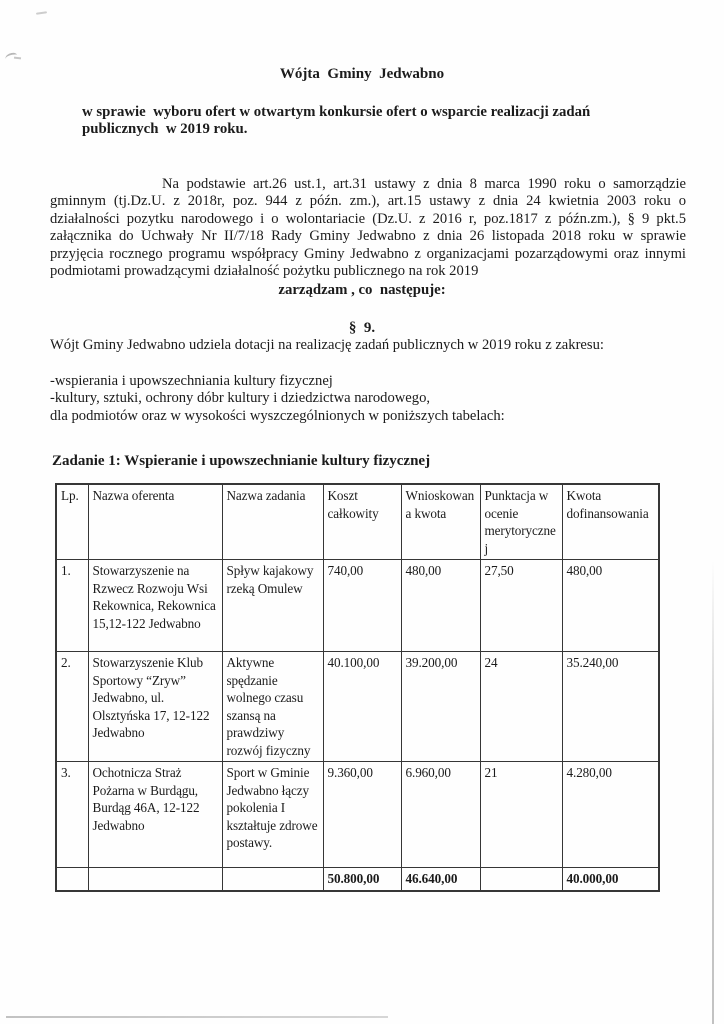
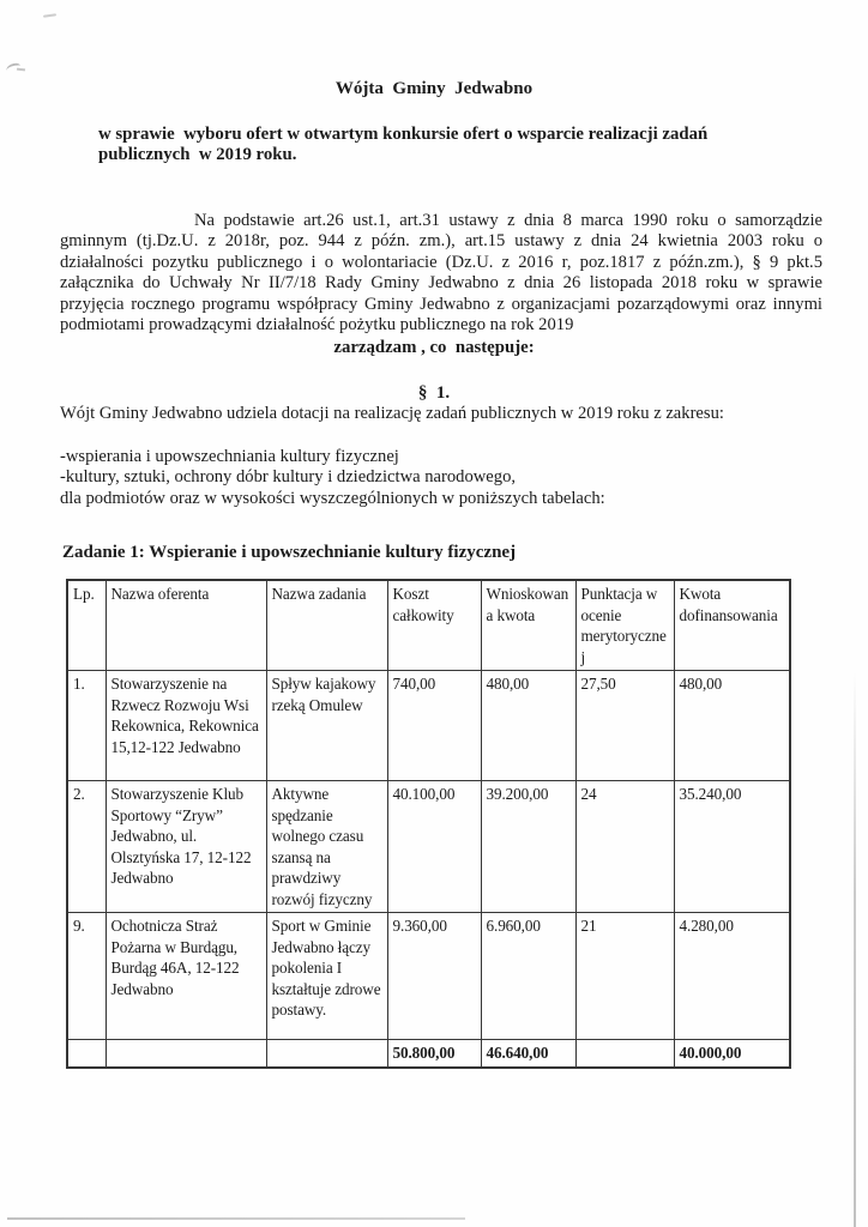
  Wójta Gminy Jedwabno
  w sprawie wyboru ofert w otwartym konkursie ofert o wsparcie realizacji zadań publicznych w 2019 roku.
- Na podstawie art.26 ust.1, art.31 ustawy z dnia 8 marca 1990 roku o samorządzie gminnym (tj.Dz.U. z 2018r, poz. 944 z późn. zm.), art.15 ustawy z dnia 24 kwietnia 2003 roku o działalności pozytku narodowego i o wolontariacie (Dz.U. z 2016 r, poz.1817 z późn.zm.), § 9 pkt.5 załącznika do Uchwały Nr II/7/18 Rady Gminy Jedwabno z dnia 26 listopada 2018 roku w sprawie przyjęcia rocznego programu współpracy Gminy Jedwabno z organizacjami pozarządowymi oraz innymi podmiotami prowadzącymi działalność pożytku publicznego na rok 2019
+ Na podstawie art.26 ust.1, art.31 ustawy z dnia 8 marca 1990 roku o samorządzie gminnym (tj.Dz.U. z 2018r, poz. 944 z późn. zm.), art.15 ustawy z dnia 24 kwietnia 2003 roku o działalności pozytku publicznego i o wolontariacie (Dz.U. z 2016 r, poz.1817 z późn.zm.), § 9 pkt.5 załącznika do Uchwały Nr II/7/18 Rady Gminy Jedwabno z dnia 26 listopada 2018 roku w sprawie przyjęcia rocznego programu współpracy Gminy Jedwabno z organizacjami pozarządowymi oraz innymi podmiotami prowadzącymi działalność pożytku publicznego na rok 2019
  zarządzam , co następuje:
- § 9.
+ § 1.
  Wójt Gminy Jedwabno udziela dotacji na realizację zadań publicznych w 2019 roku z zakresu:
  -wspierania i upowszechniania kultury fizycznej
  -kultury, sztuki, ochrony dóbr kultury i dziedzictwa narodowego,
  dla podmiotów oraz w wysokości wyszczególnionych w poniższych tabelach:
  Zadanie 1: Wspieranie i upowszechnianie kultury fizycznej
  Lp.	Nazwa oferenta	Nazwa zadania	Koszt całkowity	Wnioskowana kwota	Punktacja w ocenie merytorycznej	Kwota dofinansowania
  1.	Stowarzyszenie na Rzwecz Rozwoju Wsi Rekownica, Rekownica 15,12-122 Jedwabno	Spływ kajakowy rzeką Omulew	740,00	480,00	27,50	480,00
  2.	Stowarzyszenie Klub Sportowy “Zryw” Jedwabno, ul. Olsztyńska 17, 12-122 Jedwabno	Aktywne spędzanie wolnego czasu szansą na prawdziwy rozwój fizyczny	40.100,00	39.200,00	24	35.240,00
- 3.	Ochotnicza Straż Pożarna w Burdągu, Burdąg 46A, 12-122 Jedwabno	Sport w Gminie Jedwabno łączy pokolenia I kształtuje zdrowe postawy.	9.360,00	6.960,00	21	4.280,00
+ 9.	Ochotnicza Straż Pożarna w Burdągu, Burdąg 46A, 12-122 Jedwabno	Sport w Gminie Jedwabno łączy pokolenia I kształtuje zdrowe postawy.	9.360,00	6.960,00	21	4.280,00
  			50.800,00	46.640,00		40.000,00
